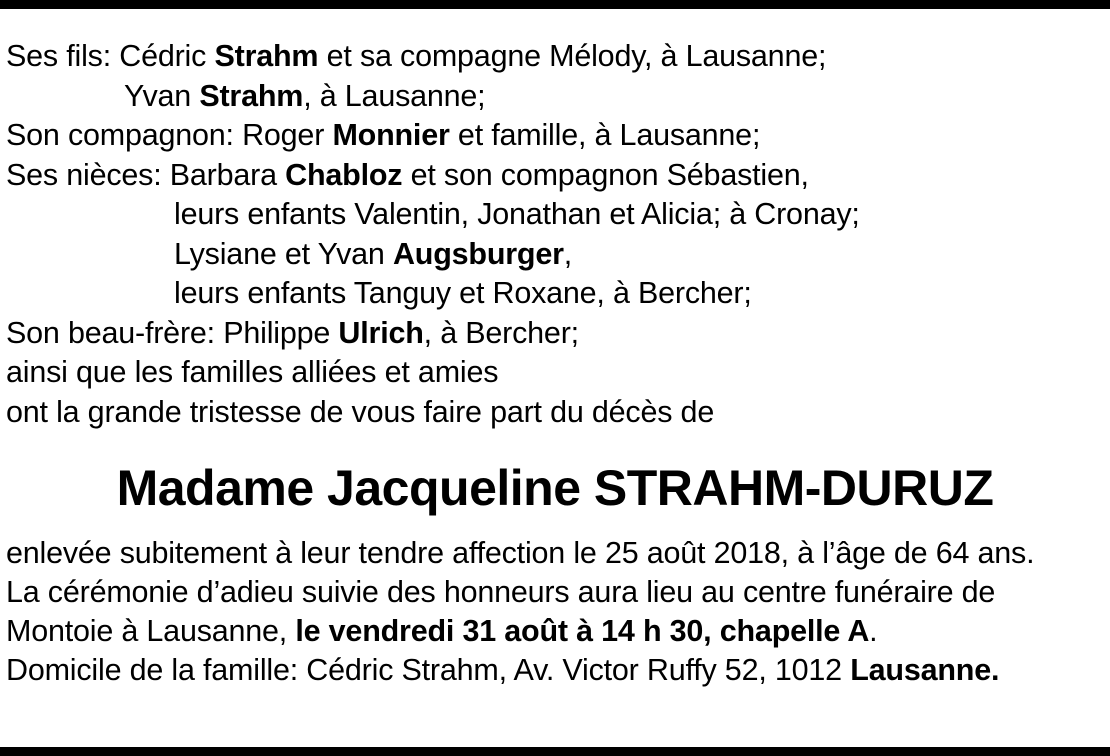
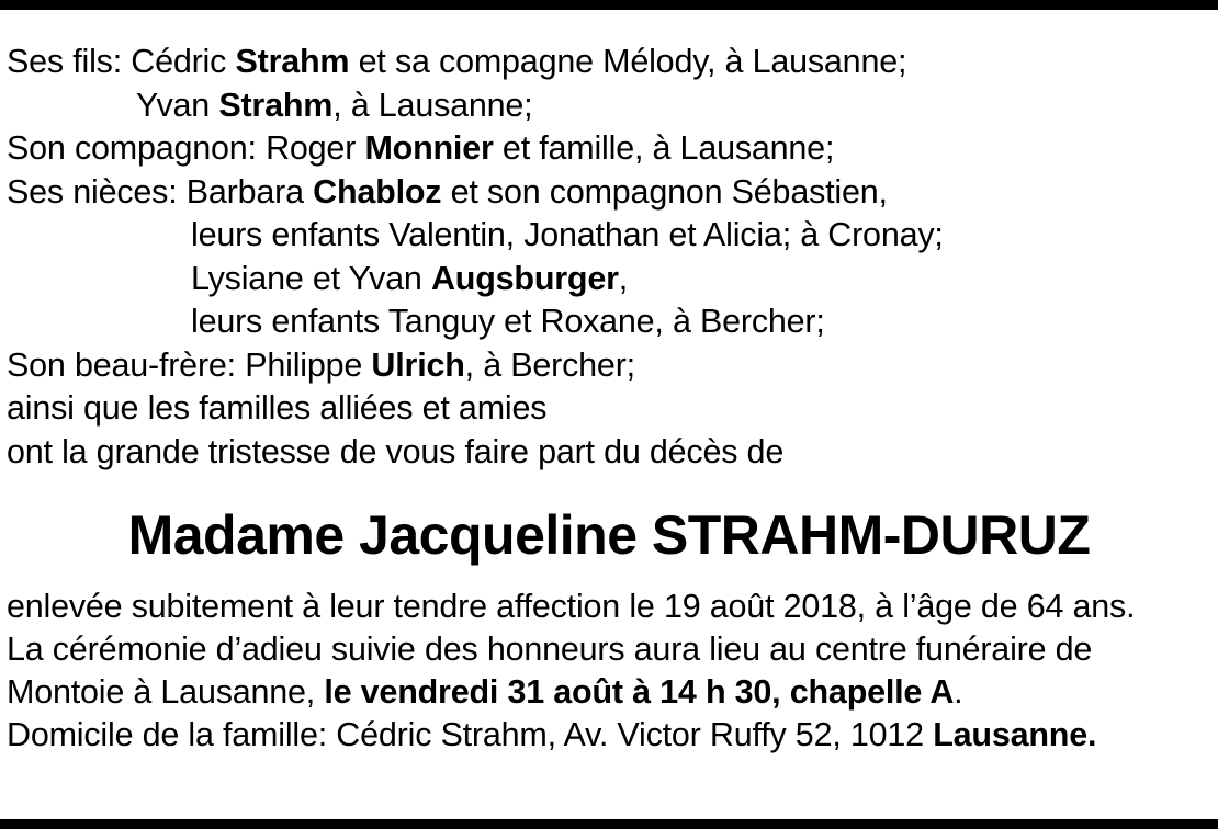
  Ses fils: Cédric Strahm et sa compagne Mélody, à Lausanne;
  Yvan Strahm, à Lausanne;
  Son compagnon: Roger Monnier et famille, à Lausanne;
  Ses nièces: Barbara Chabloz et son compagnon Sébastien,
  leurs enfants Valentin, Jonathan et Alicia; à Cronay;
  Lysiane et Yvan Augsburger,
  leurs enfants Tanguy et Roxane, à Bercher;
  Son beau-frère: Philippe Ulrich, à Bercher;
  ainsi que les familles alliées et amies
  ont la grande tristesse de vous faire part du décès de
  Madame Jacqueline STRAHM-DURUZ
- enlevée subitement à leur tendre affection le 25 août 2018, à l’âge de 64 ans.
+ enlevée subitement à leur tendre affection le 19 août 2018, à l’âge de 64 ans.
  La cérémonie d’adieu suivie des honneurs aura lieu au centre funéraire de
  Montoie à Lausanne, le vendredi 31 août à 14 h 30, chapelle A.
  Domicile de la famille: Cédric Strahm, Av. Victor Ruffy 52, 1012 Lausanne.
